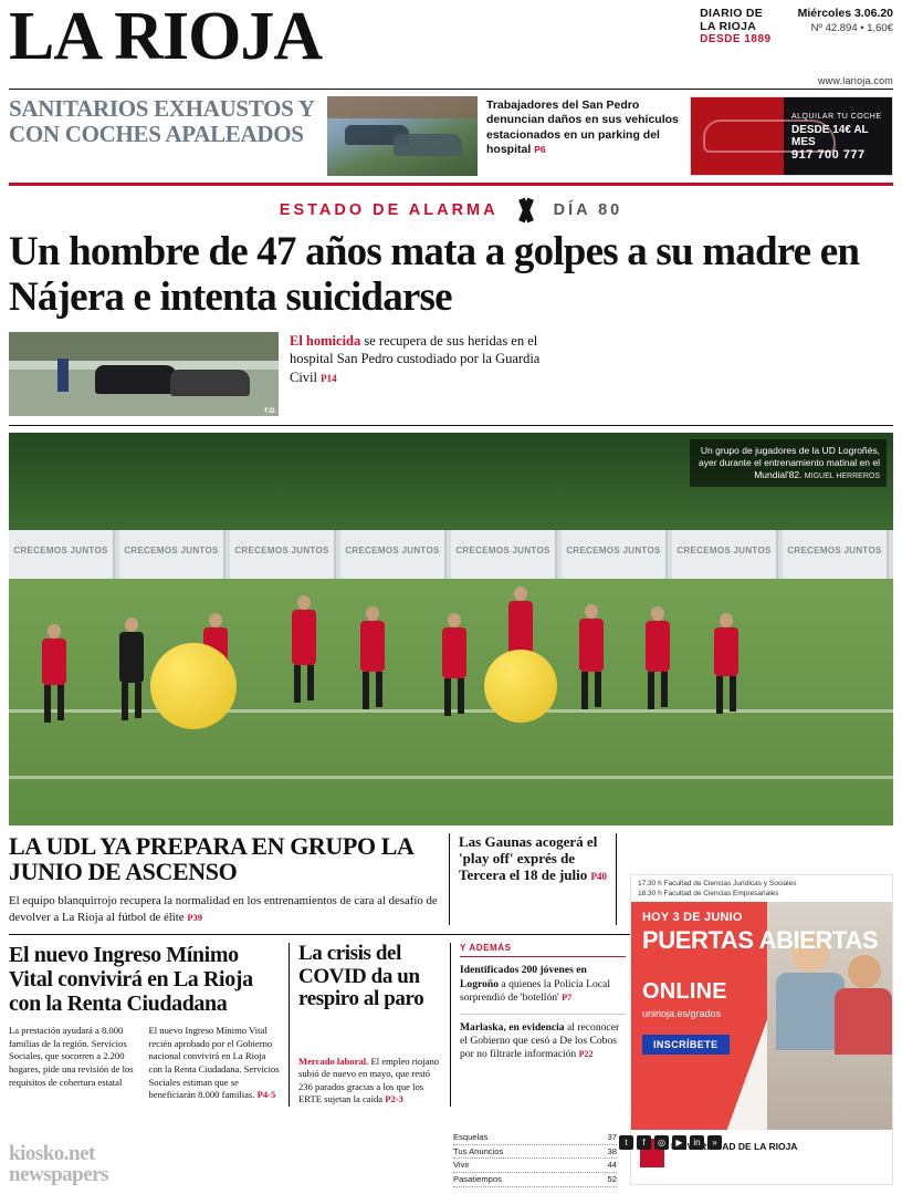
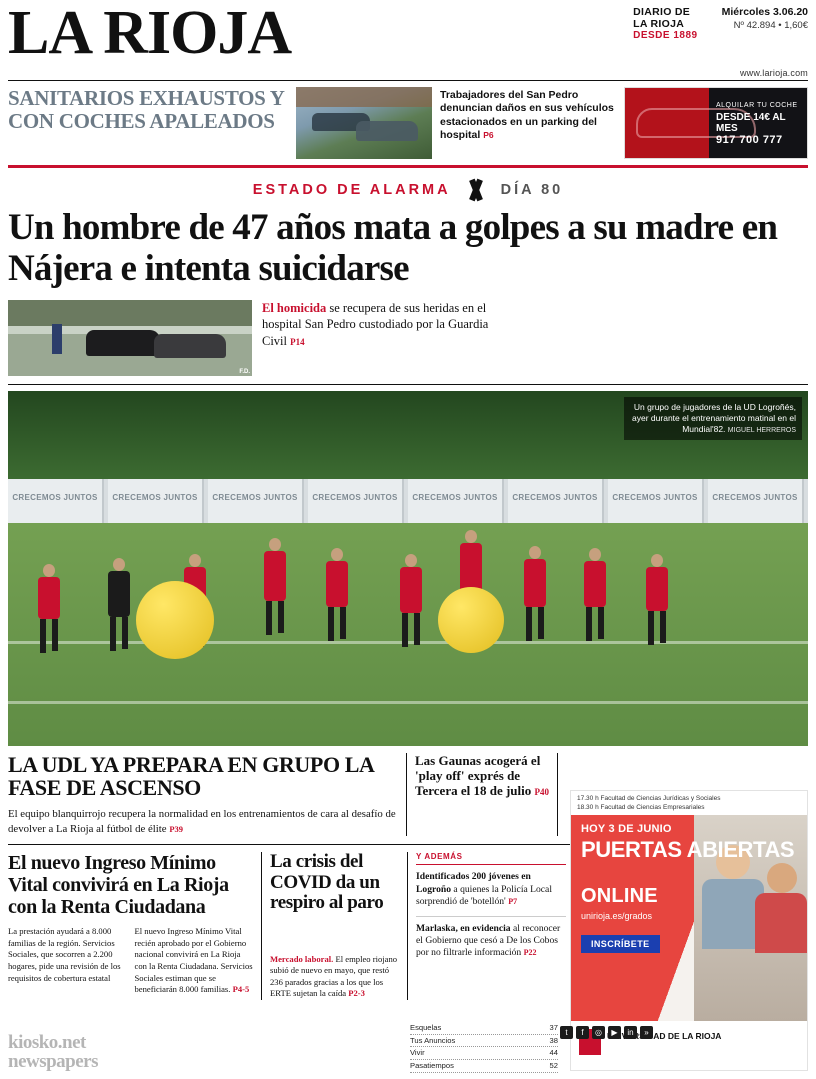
  LA RIOJA
  DIARIO DE
  LA RIOJA
  DESDE 1889
  Miércoles 3.06.20
  Nº 42.894 • 1,60€
  www.larioja.com
  SANITARIOS EXHAUSTOS Y CON COCHES APALEADOS
  Trabajadores del San Pedro denuncian daños en sus vehículos estacionados en un parking del hospital P6
  DESDE 14€ AL MES
  917 700 777
  ESTADO DE ALARMA
  DÍA 80
  Un hombre de 47 años mata a golpes a su madre en Nájera e intenta suicidarse
  El homicida se recupera de sus heridas en el hospital San Pedro custodiado por la Guardia Civil P14
  CRECEMOS JUNTOS
  CRECEMOS JUNTOS
  CRECEMOS JUNTOS
  CRECEMOS JUNTOS
  CRECEMOS JUNTOS
  CRECEMOS JUNTOS
  CRECEMOS JUNTOS
  CRECEMOS JUNTOS
  Un grupo de jugadores de la UD Logroñés, ayer durante el entrenamiento matinal en el Mundial'82.
- LA UDL YA PREPARA EN GRUPO LA JUNIO DE ASCENSO
+ LA UDL YA PREPARA EN GRUPO LA FASE DE ASCENSO
  El equipo blanquirrojo recupera la normalidad en los entrenamientos de cara al desafío de devolver a La Rioja al fútbol de élite P39
  Las Gaunas acogerá el 'play off' exprés de Tercera el 18 de julio P40
  HOY 3 DE JUNIO
  PUERTAS ABIERTAS
  ONLINE
  unirioja.es/grados
  INSCRÍBETE
  El nuevo Ingreso Mínimo Vital convivirá en La Rioja con la Renta Ciudadana
  La prestación ayudará a 8.000 familias de la región. Servicios Sociales, que socorren a 2.200 hogares, pide una revisión de los requisitos de cobertura estatal
  El nuevo Ingreso Mínimo Vital recién aprobado por el Gobierno nacional convivirá en La Rioja con la Renta Ciudadana. Servicios Sociales estiman que se beneficiarán 8.000 familias. P4-5
  La crisis del COVID da un respiro al paro
  Mercado laboral. El empleo riojano subió de nuevo en mayo, que restó 236 parados gracias a los que los ERTE sujetan la caída P2-3
  Y ADEMÁS
  Identificados 200 jóvenes en Logroño a quienes la Policía Local sorprendió de 'botellón' P7
  Marlaska, en evidencia al reconocer el Gobierno que cesó a De los Cobos por no filtrarle información P22
  Esquelas
  37
  Tus Anuncios
  38
  Vivir
  44
  Pasatiempos
  52
  t
  f
  ◎
  ▶
  in
  »
  kiosko.net
  newspapers
